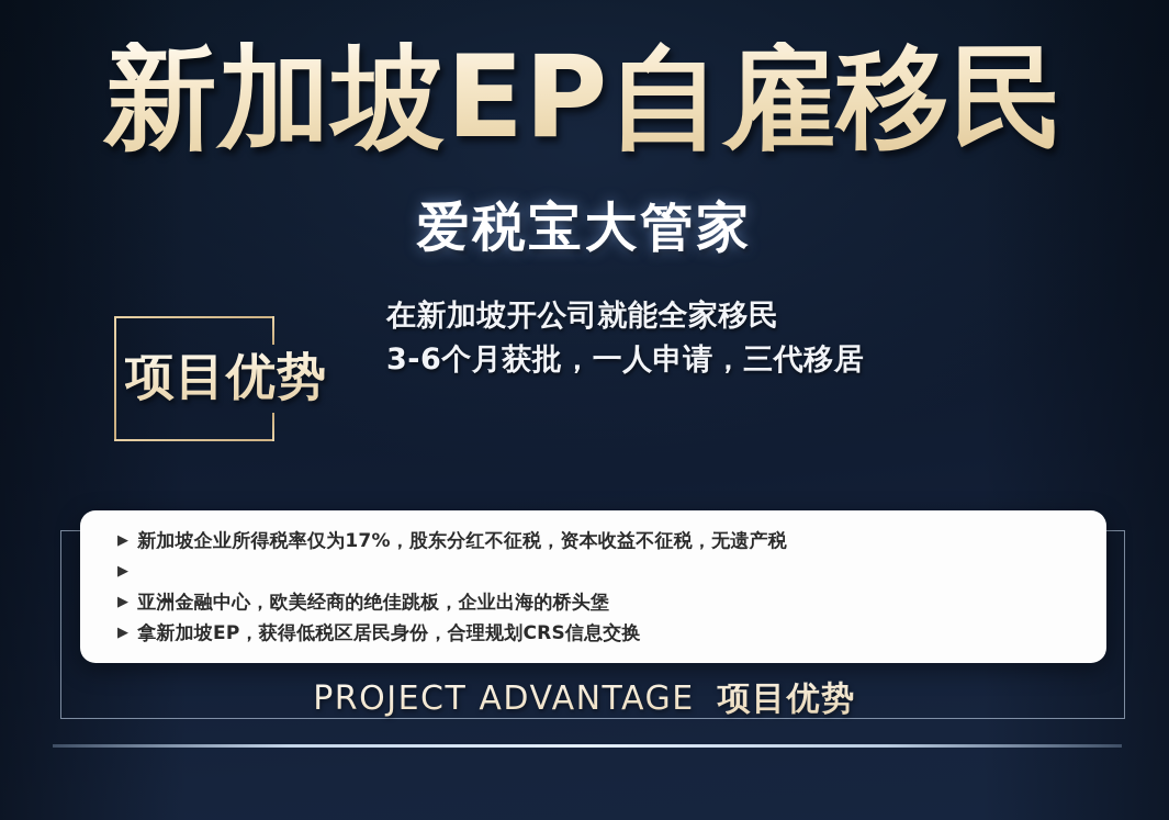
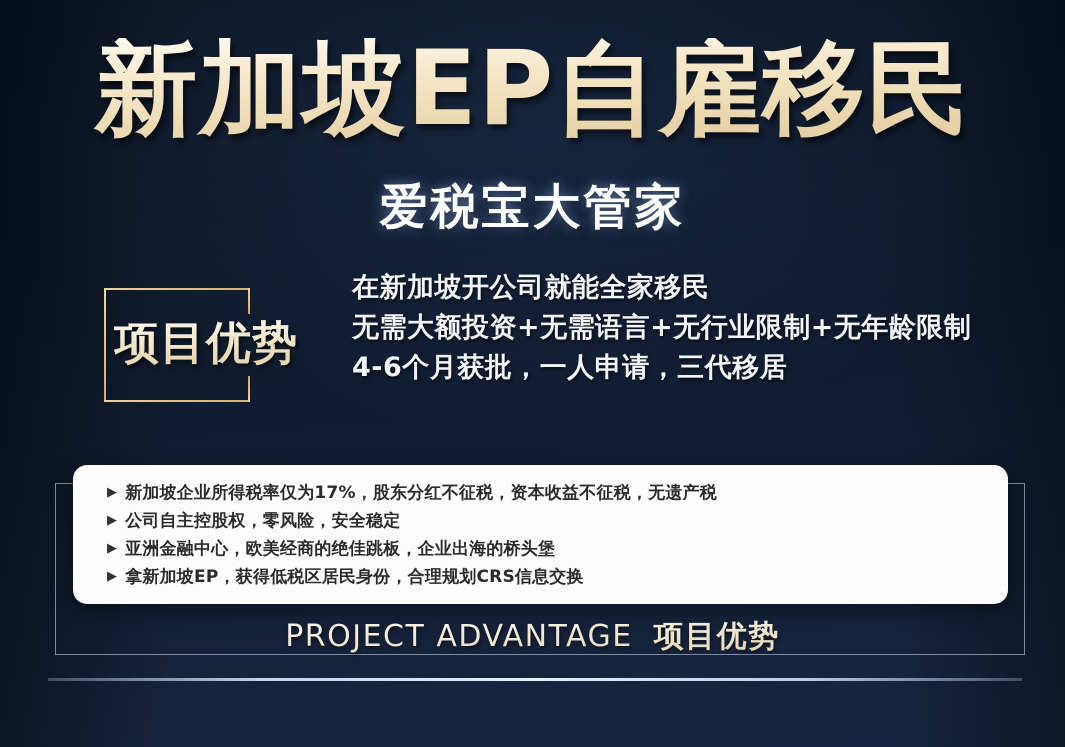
  新加坡EP自雇移民
  爱税宝大管家
  项目优势
  在新加坡开公司就能全家移民
+ 无需大额投资+无需语言+无行业限制+无年龄限制
- 3-6个月获批，一人申请，三代移居
+ 4-6个月获批，一人申请，三代移居
  ▶
  新加坡企业所得税率仅为17%，股东分红不征税，资本收益不征税，无遗产税
  ▶
+ 公司自主控股权，零风险，安全稳定
  ▶
  亚洲金融中心，欧美经商的绝佳跳板，企业出海的桥头堡
  ▶
  拿新加坡EP，获得低税区居民身份，合理规划CRS信息交换
  PROJECT ADVANTAGE 项目优势
